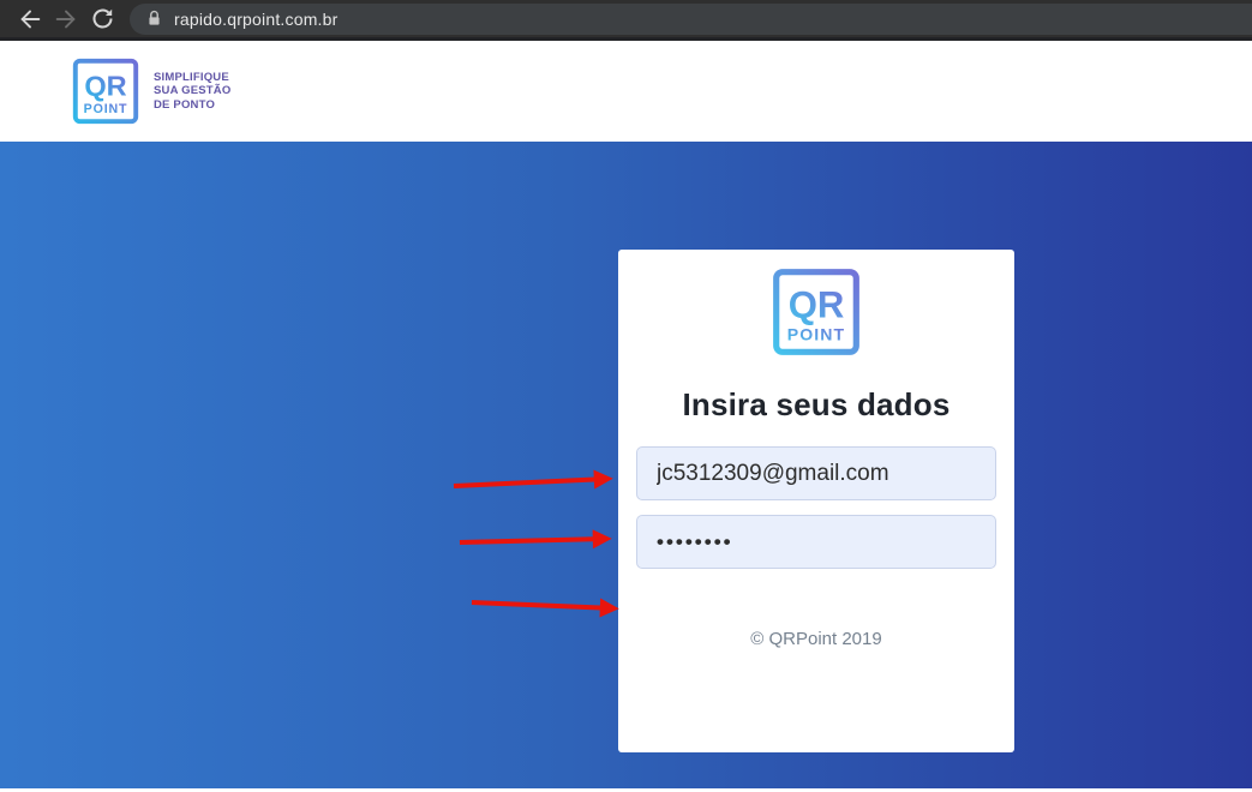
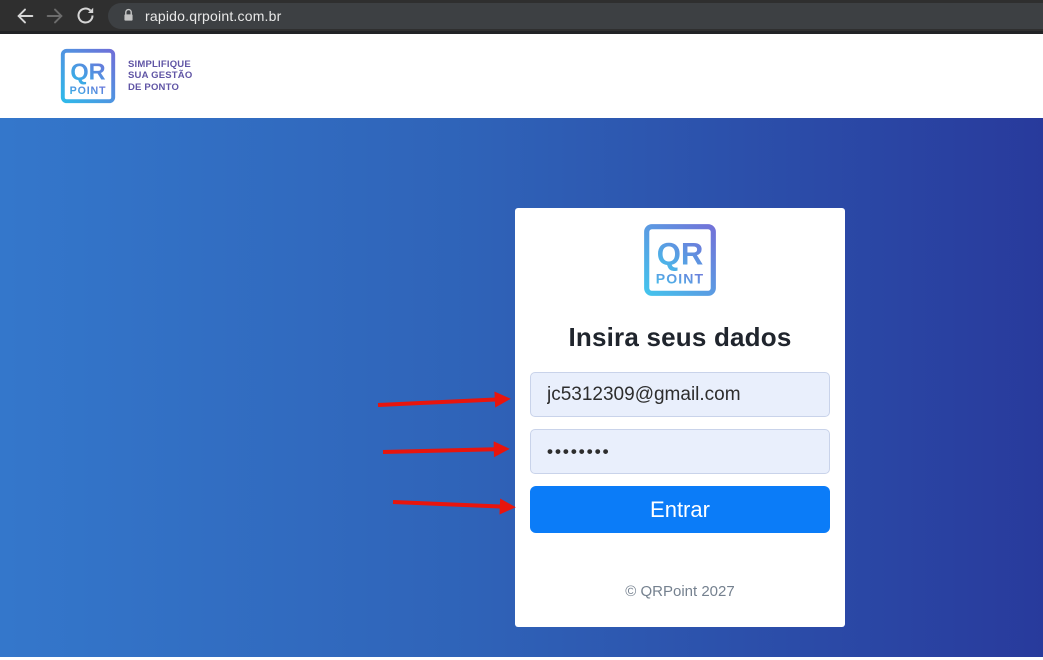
  rapido.qrpoint.com.br
  QR
  POINT
  SIMPLIFIQUE
  SUA GESTÃO
  DE PONTO
  QR
  POINT
  Insira seus dados
  jc5312309@gmail.com
  ••••••••
+ Entrar
- © QRPoint 2019
+ © QRPoint 2027
